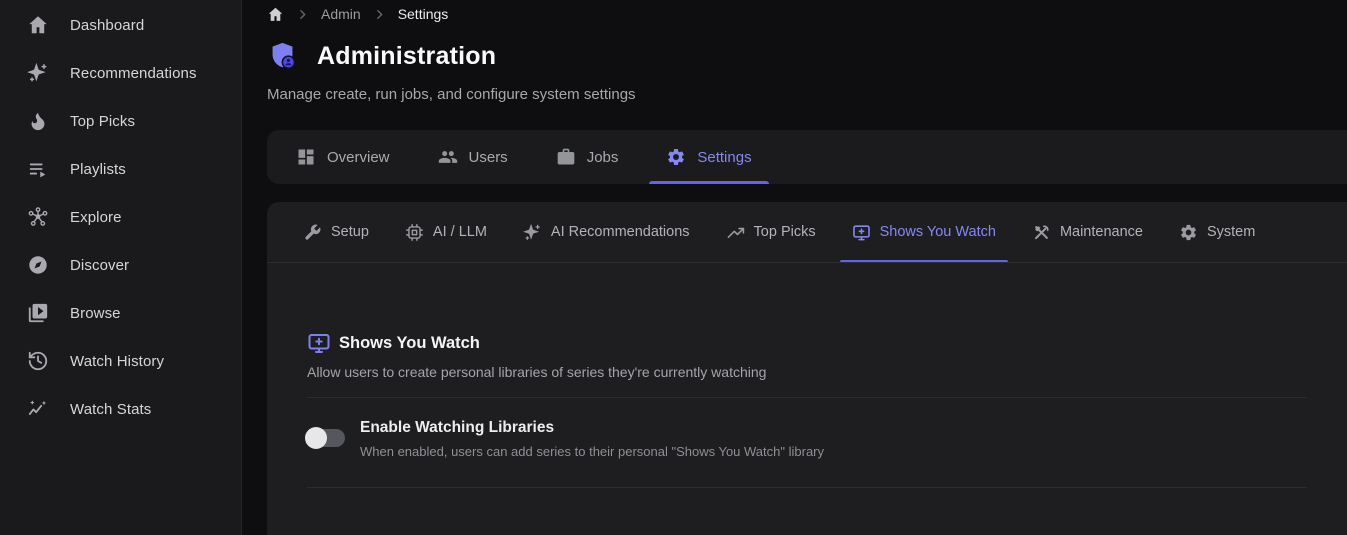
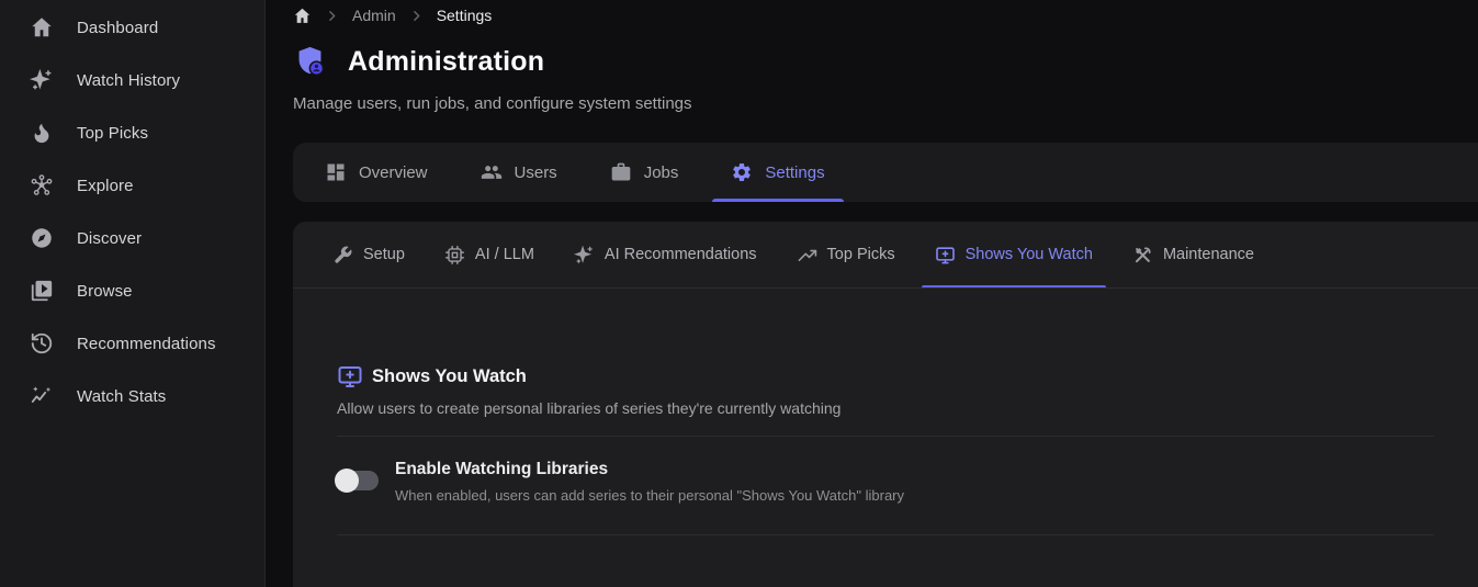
  Dashboard
- Recommendations
+ Watch History
  Top Picks
- Playlists
  Explore
  Discover
  Browse
- Watch History
+ Recommendations
  Watch Stats
  Admin
  Settings
  Administration
- Manage create, run jobs, and configure system settings
+ Manage users, run jobs, and configure system settings
  Overview
  Users
  Jobs
  Settings
  Setup
  AI / LLM
  AI Recommendations
  Top Picks
  Shows You Watch
  Maintenance
- System
  Shows You Watch
  Allow users to create personal libraries of series they're currently watching
  Enable Watching Libraries
  When enabled, users can add series to their personal "Shows You Watch" library
